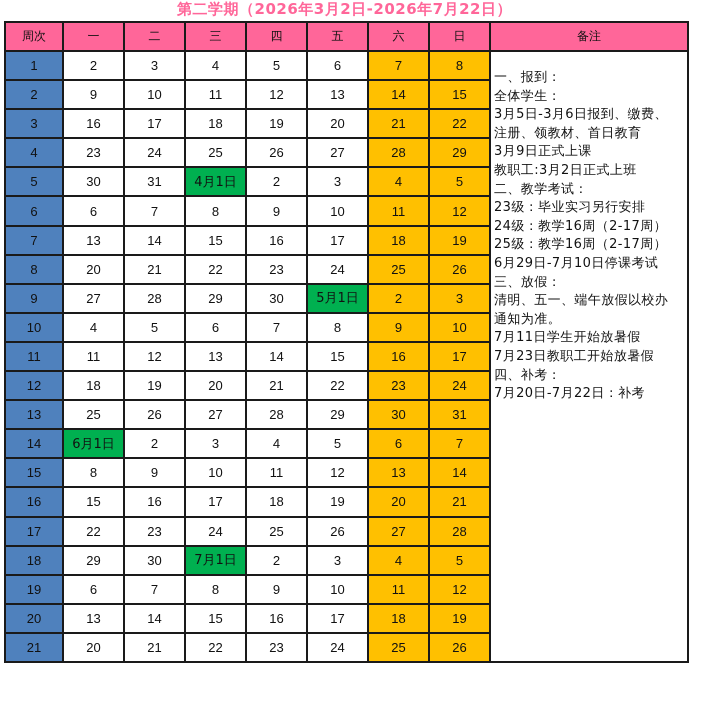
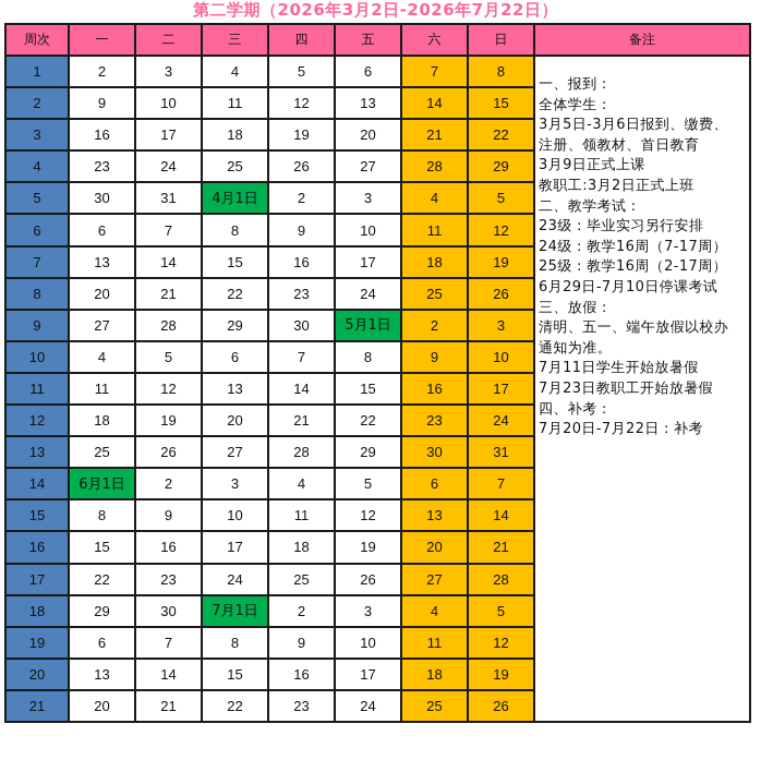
  第二学期（2026年3月2日-2026年7月22日）
  周次	一	二	三	四	五	六	日	备注
- 1	2	3	4	5	6	7	8	一、报到：全体学生：3月5日-3月6日报到、缴费、注册、领教材、首日教育3月9日正式上课教职工:3月2日正式上班二、教学考试：23级：毕业实习另行安排24级：教学16周（2-17周）25级：教学16周（2-17周）6月29日-7月10日停课考试 三、放假：清明、五一、端午放假以校办通知为准。7月11日学生开始放暑假7月23日教职工开始放暑假四、补考：7月20日-7月22日：补考
+ 1	2	3	4	5	6	7	8	一、报到：全体学生：3月5日-3月6日报到、缴费、注册、领教材、首日教育3月9日正式上课教职工:3月2日正式上班二、教学考试：23级：毕业实习另行安排24级：教学16周（7-17周）25级：教学16周（2-17周）6月29日-7月10日停课考试 三、放假：清明、五一、端午放假以校办通知为准。7月11日学生开始放暑假7月23日教职工开始放暑假四、补考：7月20日-7月22日：补考
  2	9	10	11	12	13	14	15
  3	16	17	18	19	20	21	22
  4	23	24	25	26	27	28	29
  5	30	31	4月1日	2	3	4	5
  6	6	7	8	9	10	11	12
  7	13	14	15	16	17	18	19
  8	20	21	22	23	24	25	26
  9	27	28	29	30	5月1日	2	3
  10	4	5	6	7	8	9	10
  11	11	12	13	14	15	16	17
  12	18	19	20	21	22	23	24
  13	25	26	27	28	29	30	31
  14	6月1日	2	3	4	5	6	7
  15	8	9	10	11	12	13	14
  16	15	16	17	18	19	20	21
  17	22	23	24	25	26	27	28
  18	29	30	7月1日	2	3	4	5
  19	6	7	8	9	10	11	12
  20	13	14	15	16	17	18	19
  21	20	21	22	23	24	25	26
